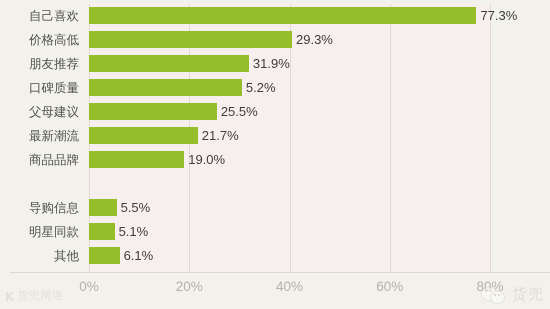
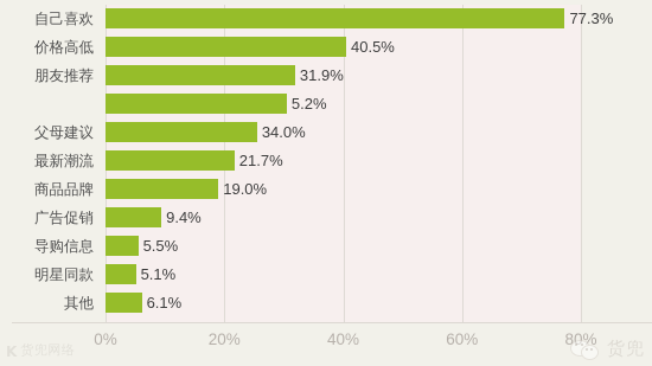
  自己喜欢
  77.3%
  价格高低
- 29.3%
+ 40.5%
  朋友推荐
  31.9%
- 口碑质量
  5.2%
  父母建议
- 25.5%
+ 34.0%
  最新潮流
  21.7%
  商品品牌
  19.0%
+ 广告促销
+ 9.4%
  导购信息
  5.5%
  明星同款
  5.1%
  其他
  6.1%
  0%
  20%
  40%
  60%
  80%
